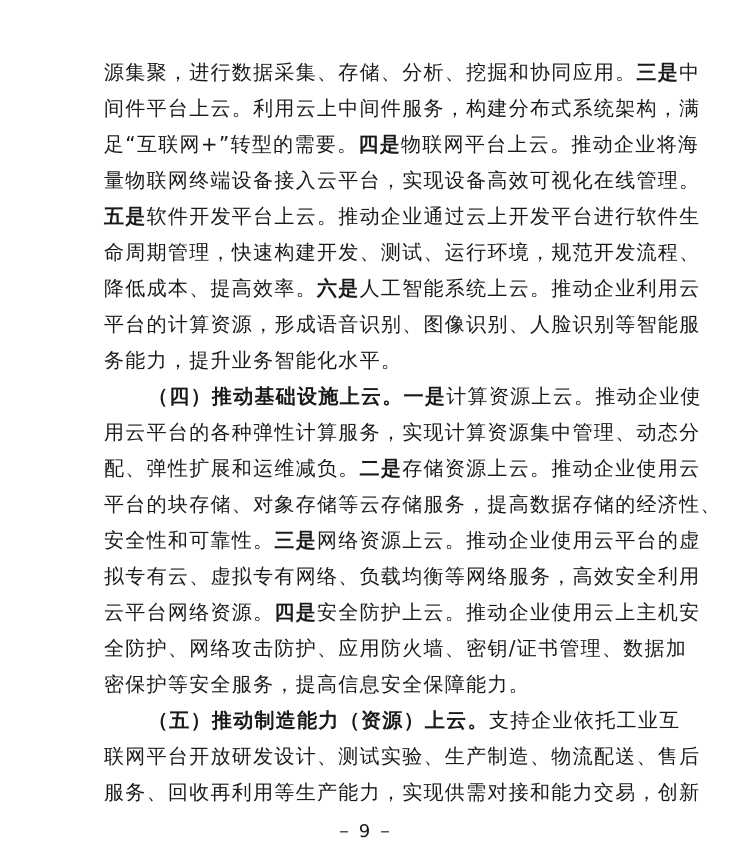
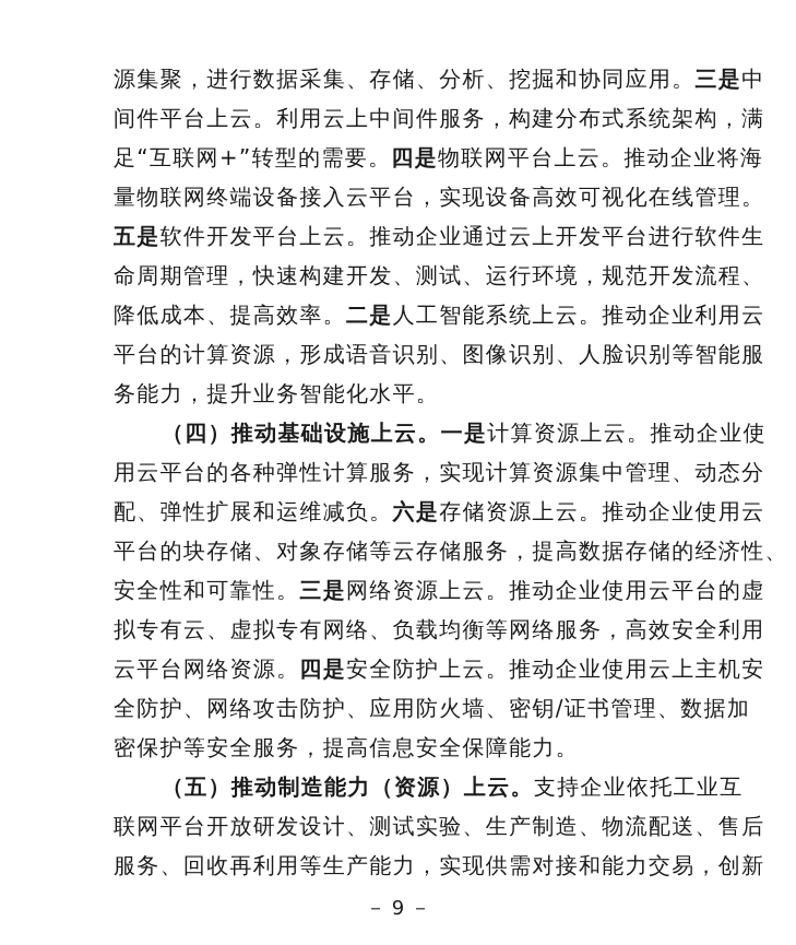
  源集聚，进行数据采集、存储、分析、挖掘和协同应用。三是中
  间件平台上云。利用云上中间件服务，构建分布式系统架构，满
  足“互联网+”转型的需要。四是物联网平台上云。推动企业将海
  量物联网终端设备接入云平台，实现设备高效可视化在线管理。
  五是软件开发平台上云。推动企业通过云上开发平台进行软件生
  命周期管理，快速构建开发、测试、运行环境，规范开发流程、
- 降低成本、提高效率。六是人工智能系统上云。推动企业利用云
+ 降低成本、提高效率。二是人工智能系统上云。推动企业利用云
  平台的计算资源，形成语音识别、图像识别、人脸识别等智能服
  务能力，提升业务智能化水平。
  （四）推动基础设施上云。一是计算资源上云。推动企业使
  用云平台的各种弹性计算服务，实现计算资源集中管理、动态分
- 配、弹性扩展和运维减负。二是存储资源上云。推动企业使用云
+ 配、弹性扩展和运维减负。六是存储资源上云。推动企业使用云
  平台的块存储、对象存储等云存储服务，提高数据存储的经济性、
  安全性和可靠性。三是网络资源上云。推动企业使用云平台的虚
  拟专有云、虚拟专有网络、负载均衡等网络服务，高效安全利用
  云平台网络资源。四是安全防护上云。推动企业使用云上主机安
  全防护、网络攻击防护、应用防火墙、密钥/证书管理、数据加
  密保护等安全服务，提高信息安全保障能力。
  （五）推动制造能力（资源）上云。支持企业依托工业互
  联网平台开放研发设计、测试实验、生产制造、物流配送、售后
  服务、回收再利用等生产能力，实现供需对接和能力交易，创新
  － 9 －
